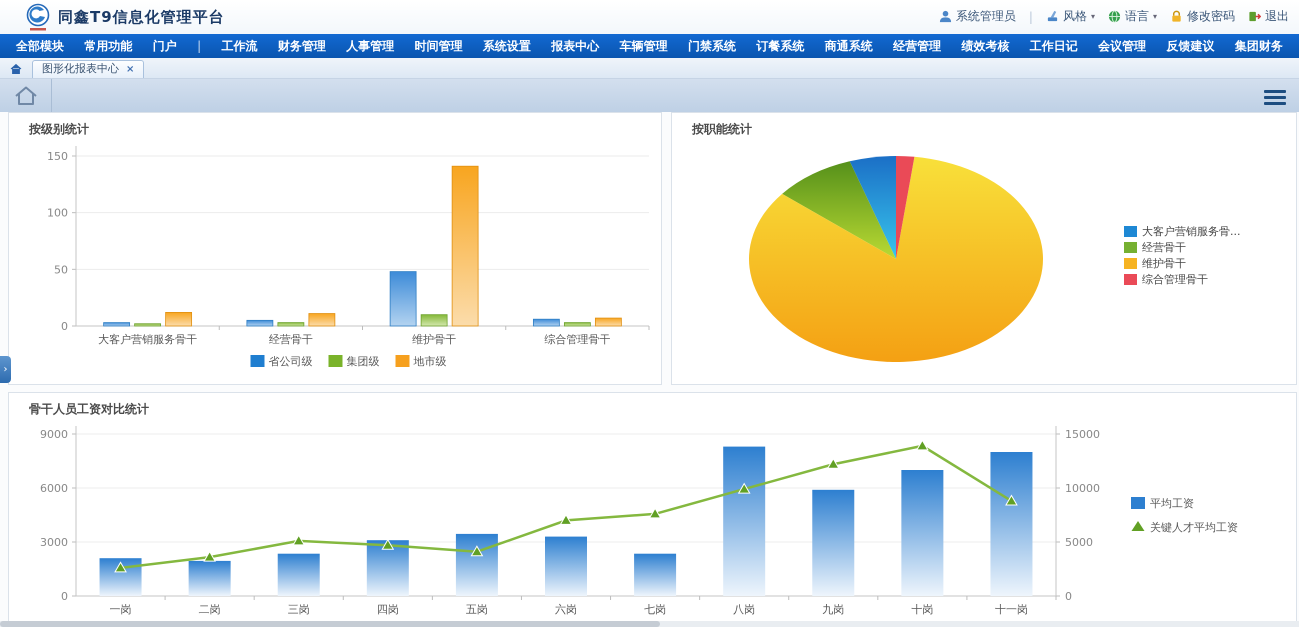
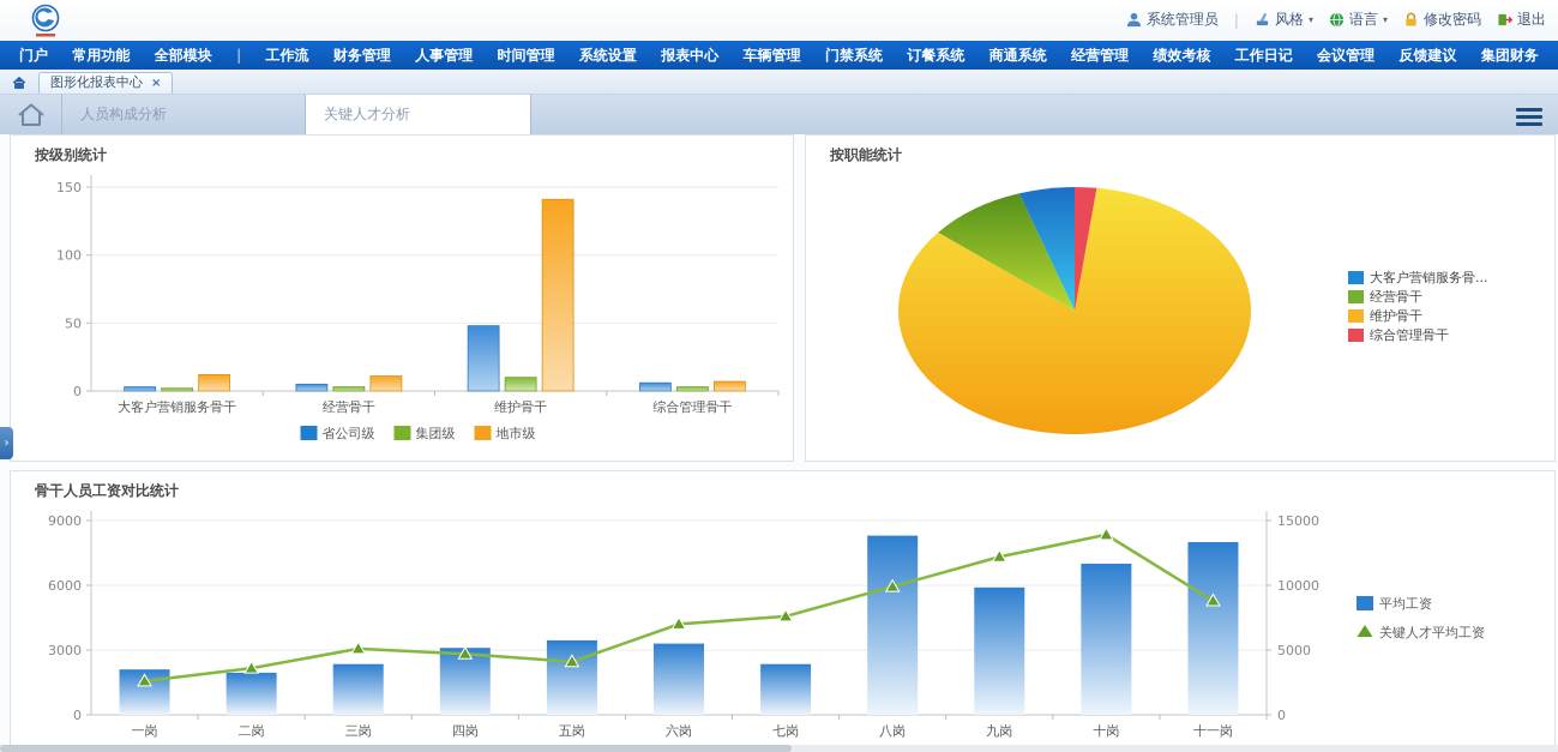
- 同鑫T9信息化管理平台
  系统管理员
  |
  风格
  ▾
  语言
  ▾
  修改密码
  退出
- 全部模块
+ 门户
  常用功能
- 门户
+ 全部模块
  |
  工作流
  财务管理
  人事管理
  时间管理
  系统设置
  报表中心
  车辆管理
  门禁系统
  订餐系统
  商通系统
  经营管理
  绩效考核
  工作日记
  会议管理
  反馈建议
  集团财务
  图形化报表中心
  ×
+ 人员构成分析
+ 关键人才分析
  按级别统计
  0
  50
  100
  150
  大客户营销服务骨干
  经营骨干
  维护骨干
  综合管理骨干
  省公司级
  集团级
  地市级
  按职能统计
  大客户营销服务骨...
  经营骨干
  维护骨干
  综合管理骨干
  骨干人员工资对比统计
  0
  3000
  6000
  9000
  0
  5000
  10000
  15000
  一岗
  二岗
  三岗
  四岗
  五岗
  六岗
  七岗
  八岗
  九岗
  十岗
  十一岗
  平均工资
  关键人才平均工资
  ›
